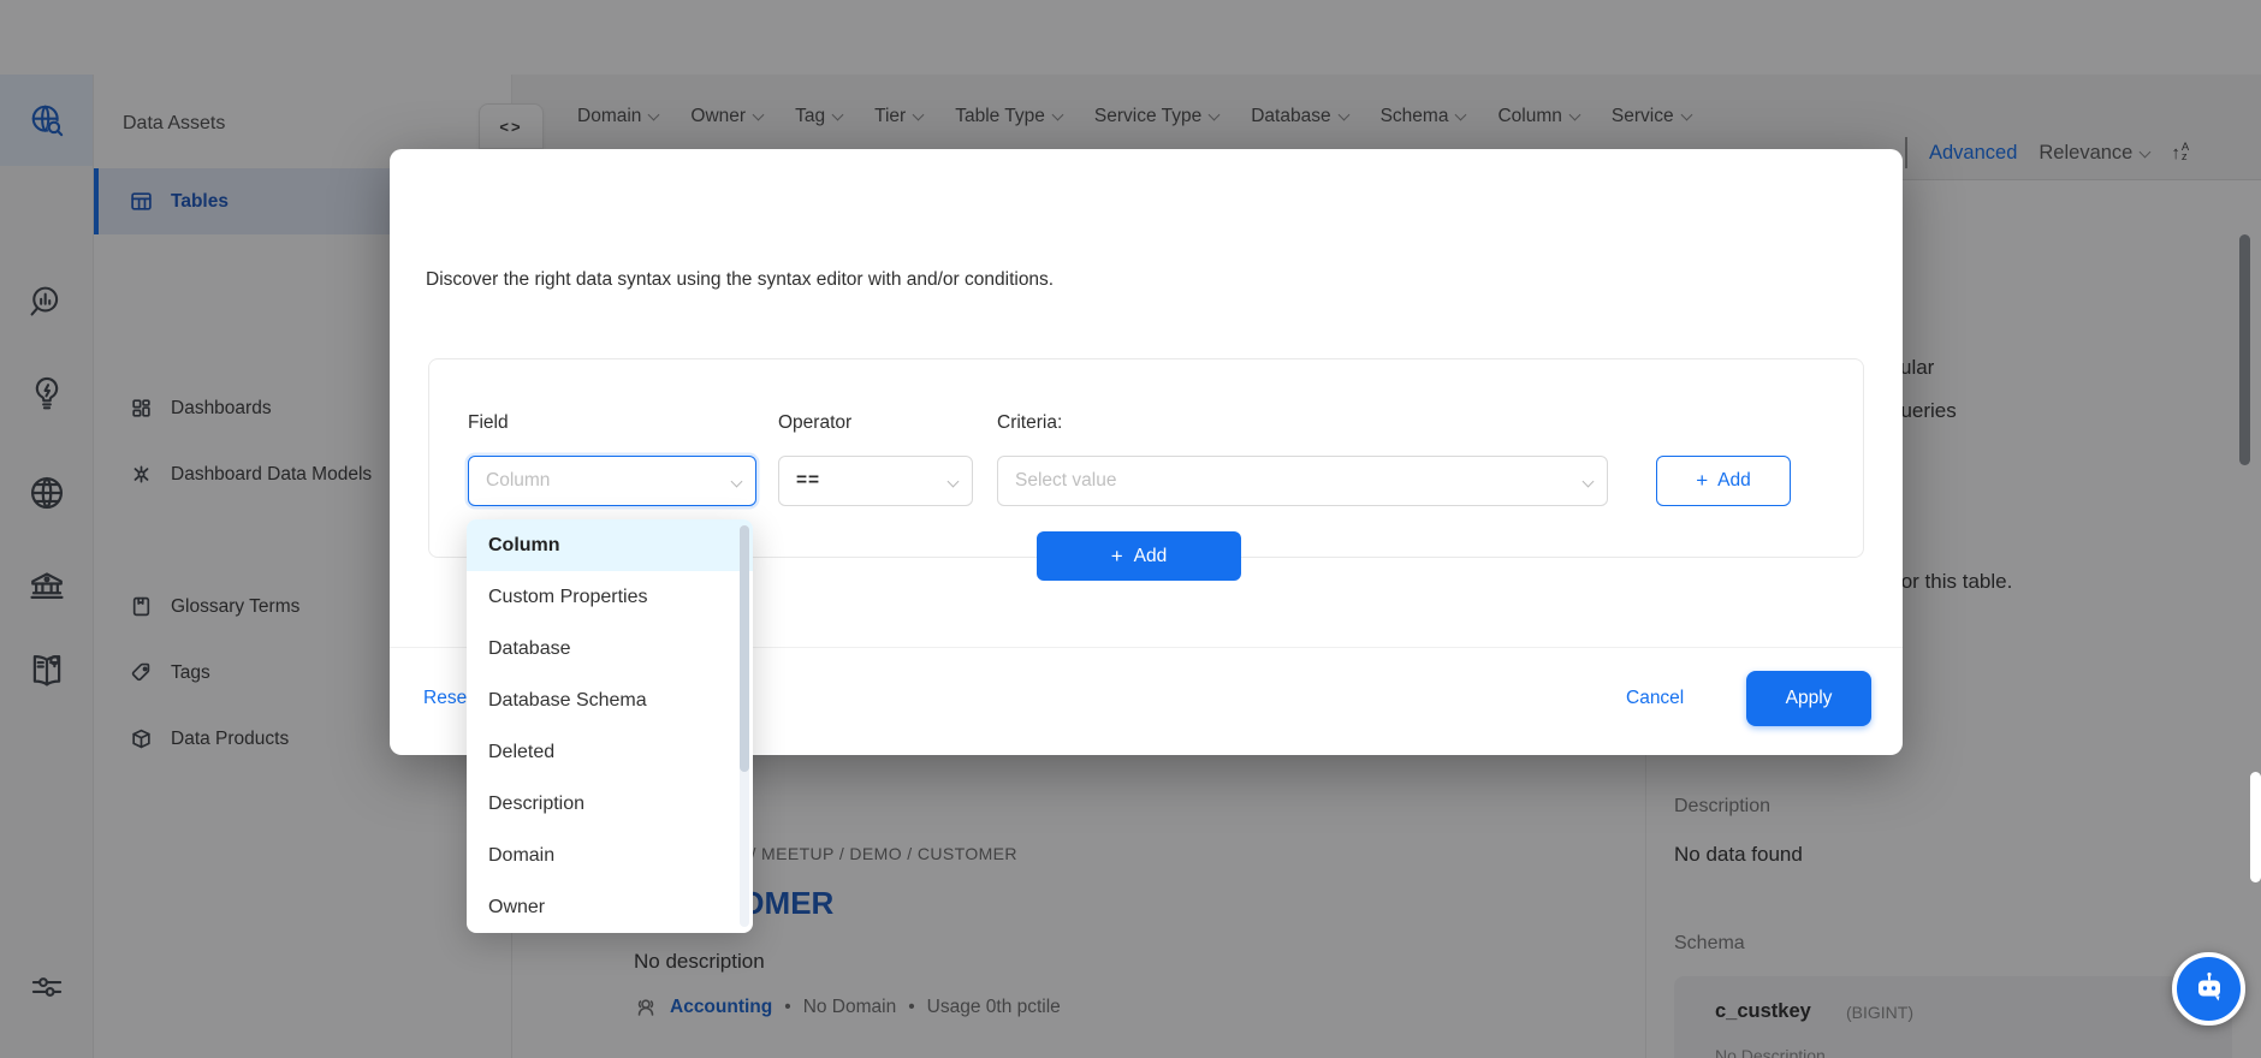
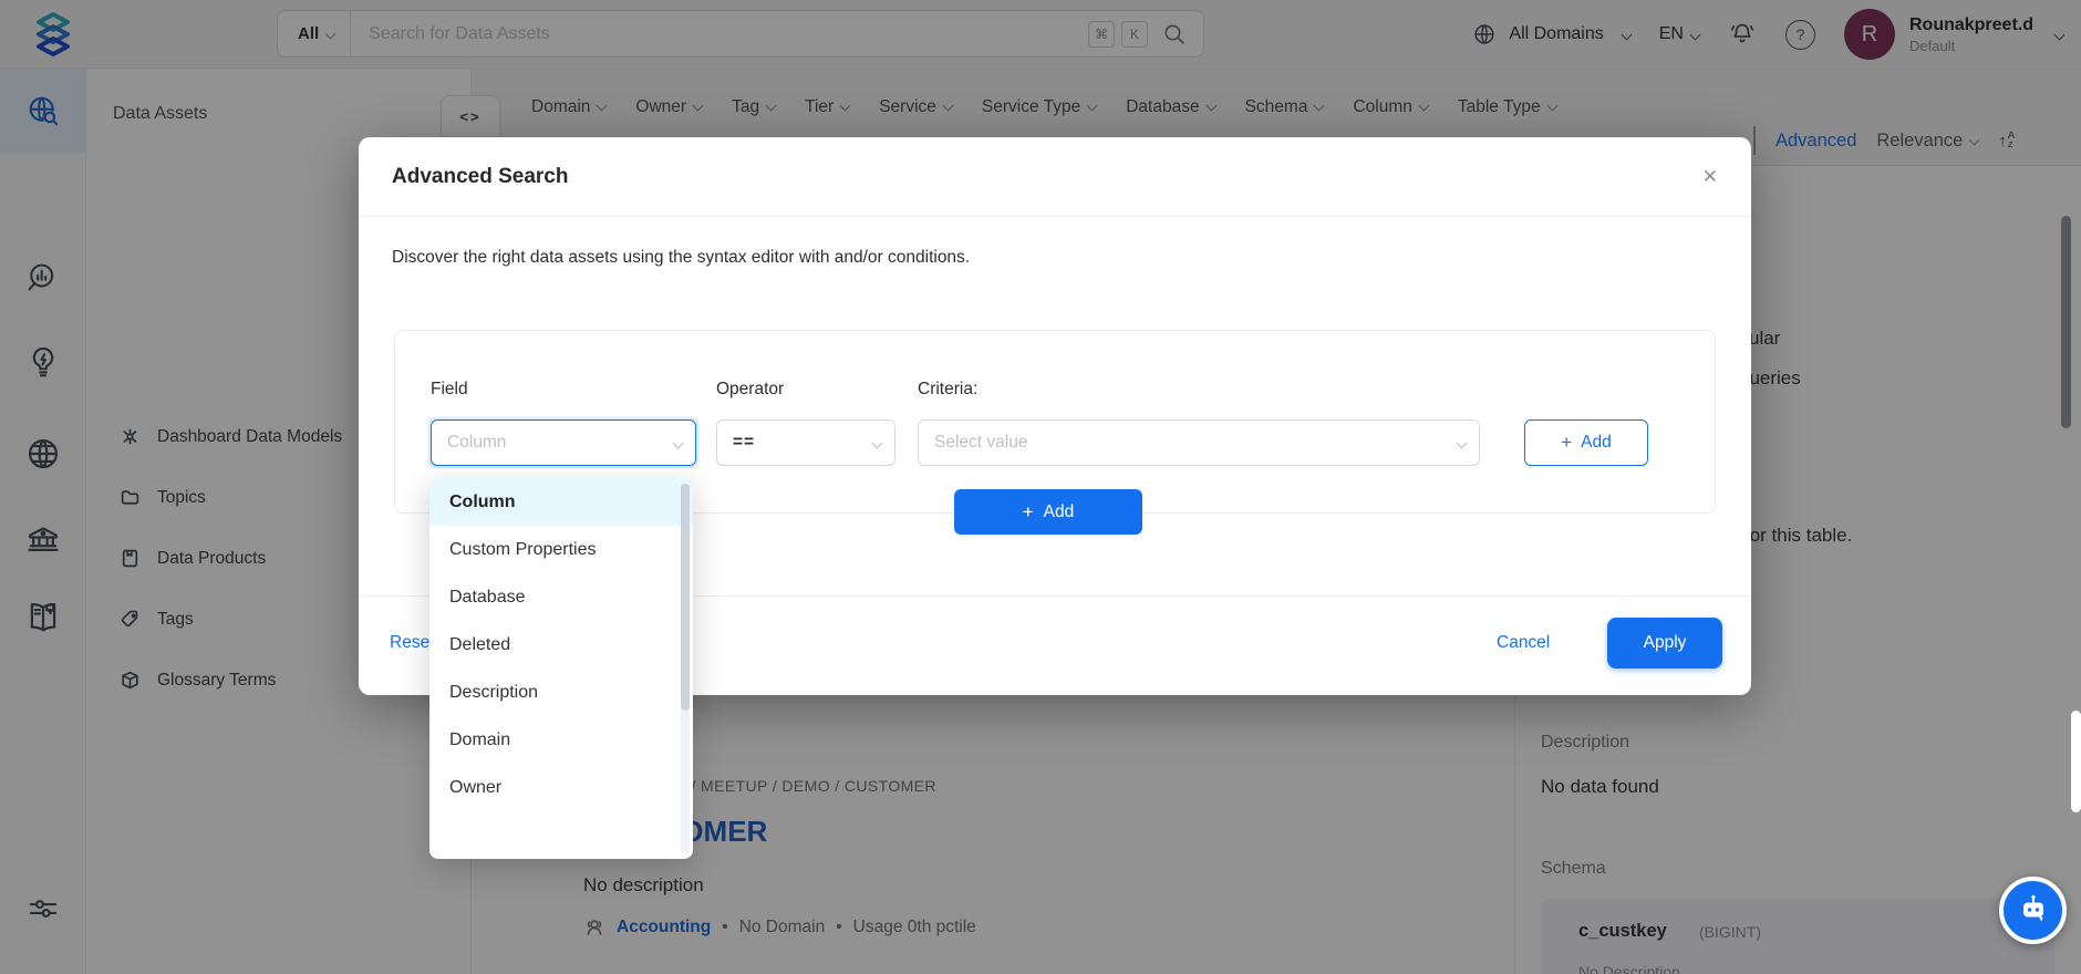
+ All
+ Search for Data Assets
+ ⌘
+ K
+ All Domains
+ EN
+ ?
+ R
+ Rounakpreet.d
+ Default
  Data Assets
- Tables
- Dashboards
  Dashboard Data Models
+ Topics
- Glossary Terms
+ Data Products
  Tags
- Data Products
+ Glossary Terms
  <>
  Domain
  Owner
  Tag
  Tier
- Table Type
+ Service
  Service Type
  Database
  Schema
  Column
- Service
+ Table Type
  Advanced
  Relevance
  ↑
  A
  z
  / MEETUP / DEMO / CUSTOMER
  No description
  Accounting
  •
  No Domain
  •
  Usage 0th pctile
  ular
  ueries
  or this table.
  Description
  No data found
  Schema
  c_custkey
  (BIGINT)
  No Description
+ Advanced Search
+ ✕
- Discover the right data syntax using the syntax editor with and/or conditions.
+ Discover the right data assets using the syntax editor with and/or conditions.
  Field
  Operator
  Criteria:
  Column
  ==
  Select value
  +
  Add
  +
  Add
  Rese
  Cancel
  Apply
  Column
  Custom Properties
  Database
- Database Schema
  Deleted
  Description
  Domain
  Owner
